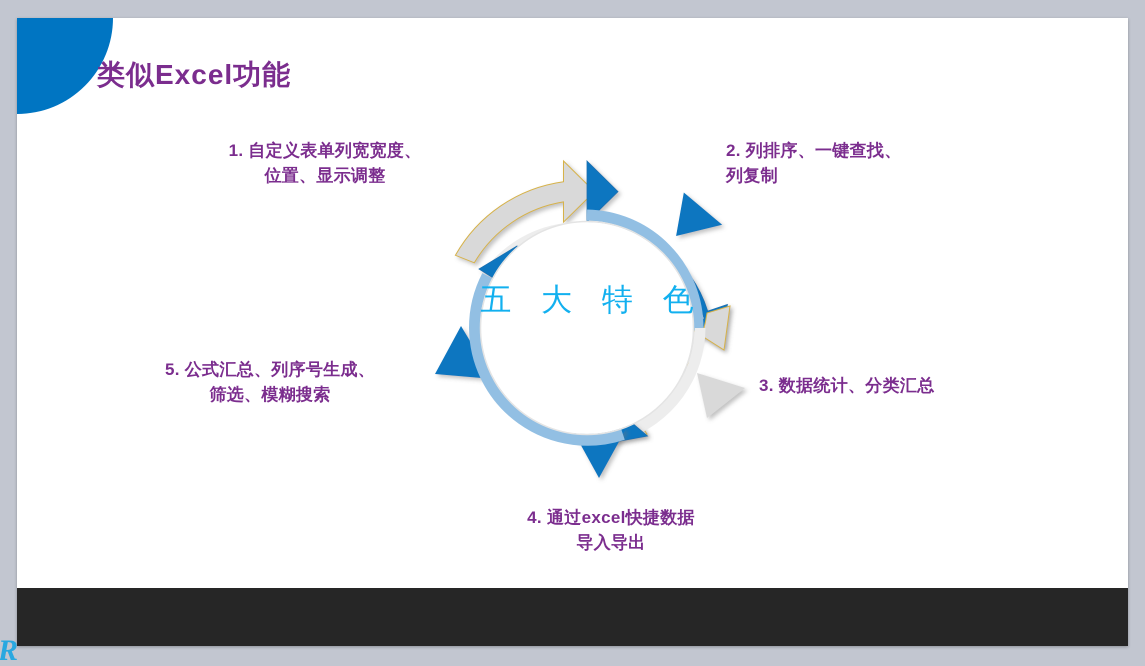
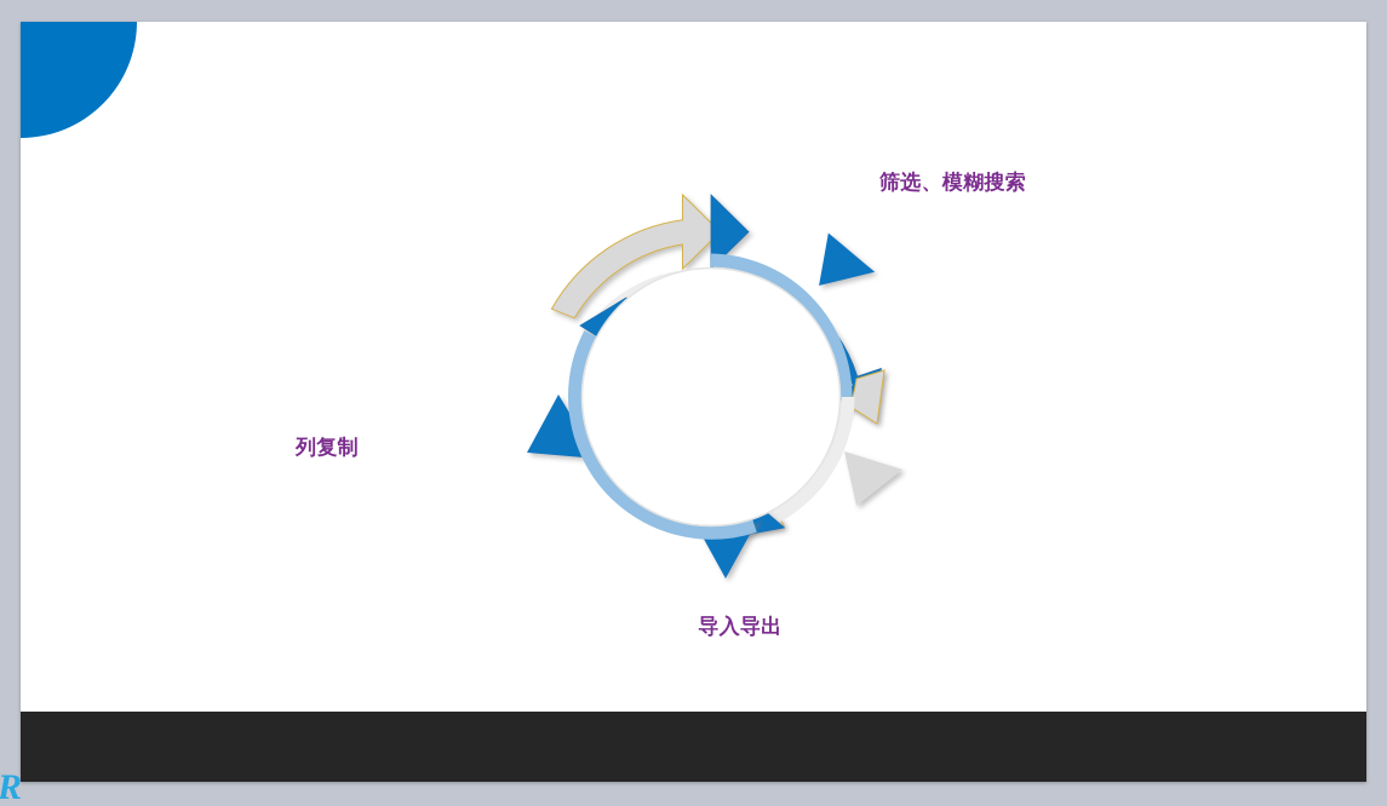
- 类似Excel功能
- 五 大 特 色
- 1. 自定义表单列宽宽度、
- 位置、显示调整
- 2. 列排序、一键查找、
- 列复制
+ 筛选、模糊搜索
- 3. 数据统计、分类汇总
- 4. 通过excel快捷数据
  导入导出
- 5. 公式汇总、列序号生成、
- 筛选、模糊搜索
+ 列复制
  R
